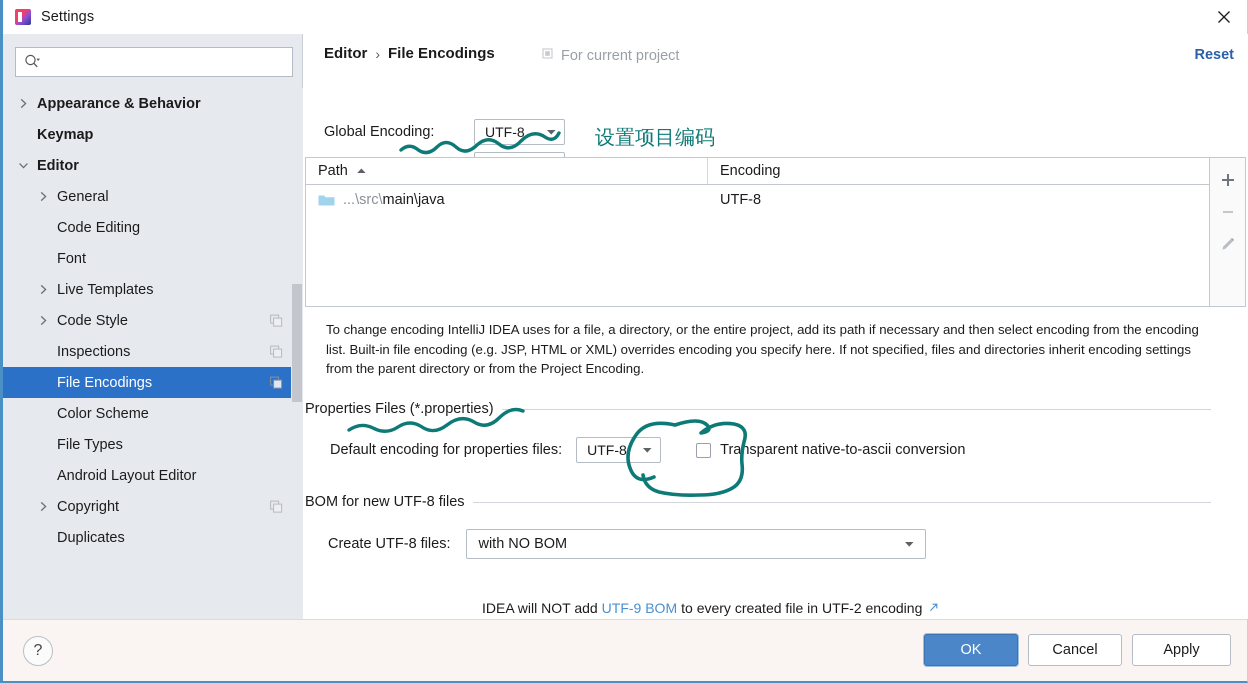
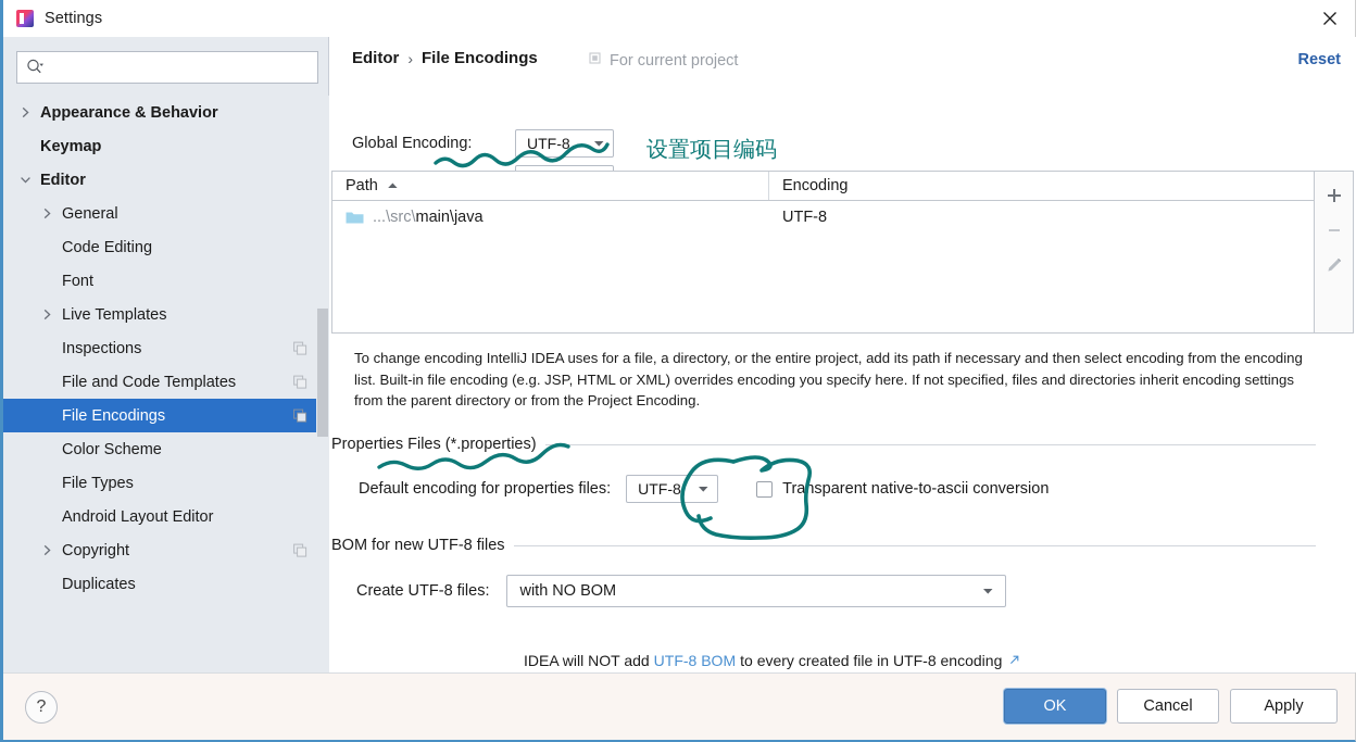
  Settings
  Appearance & Behavior
  Keymap
  Editor
  General
  Code Editing
  Font
  Live Templates
- Code Style
  Inspections
+ File and Code Templates
  File Encodings
  Color Scheme
  File Types
  Android Layout Editor
  Copyright
  Duplicates
  Editor
  ›
  File Encodings
  For current project
  Reset
  Global Encoding:
  UTF-8
  Path
  Encoding
  ...\src\
  main\java
  UTF-8
  To change encoding IntelliJ IDEA uses for a file, a directory, or the entire project, add its path if necessary and then select encoding from the encoding list. Built-in file encoding (e.g. JSP, HTML or XML) overrides encoding you specify here. If not specified, files and directories inherit encoding settings from the parent directory or from the Project Encoding.
  Properties Files (*.properties)
  Default encoding for properties files:
  UTF-8
  Transparent native-to-ascii conversion
  BOM for new UTF-8 files
  Create UTF-8 files:
  with NO BOM
  IDEA will NOT add
- UTF-9 BOM
+ UTF-8 BOM
- to every created file in UTF-2 encoding
+ to every created file in UTF-8 encoding
  ?
  OK
  Cancel
  Apply
  设置项目编码
